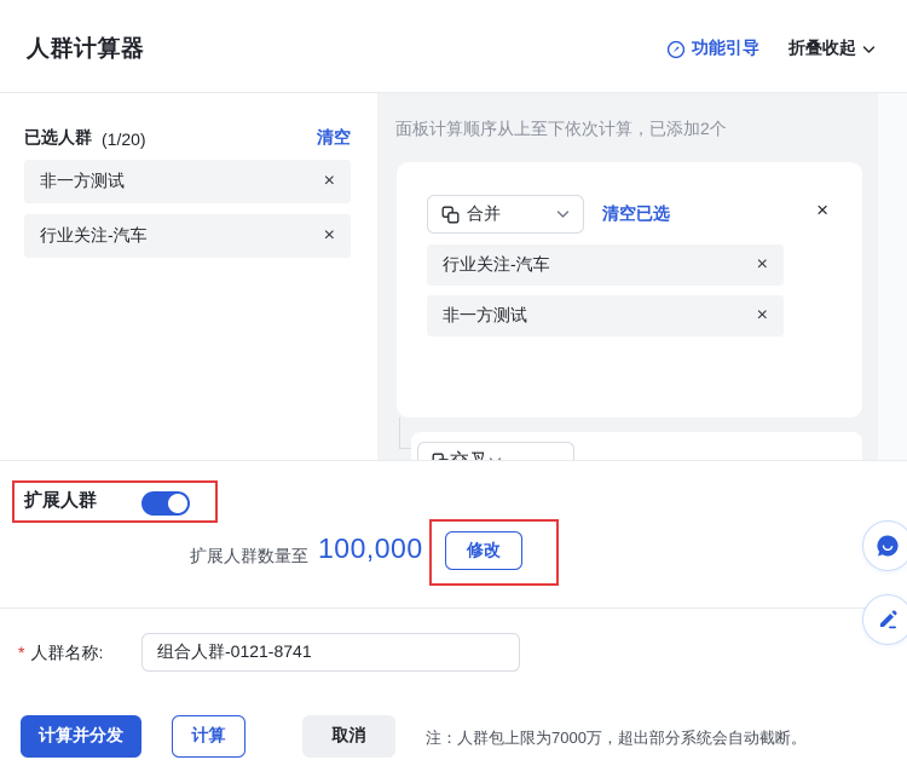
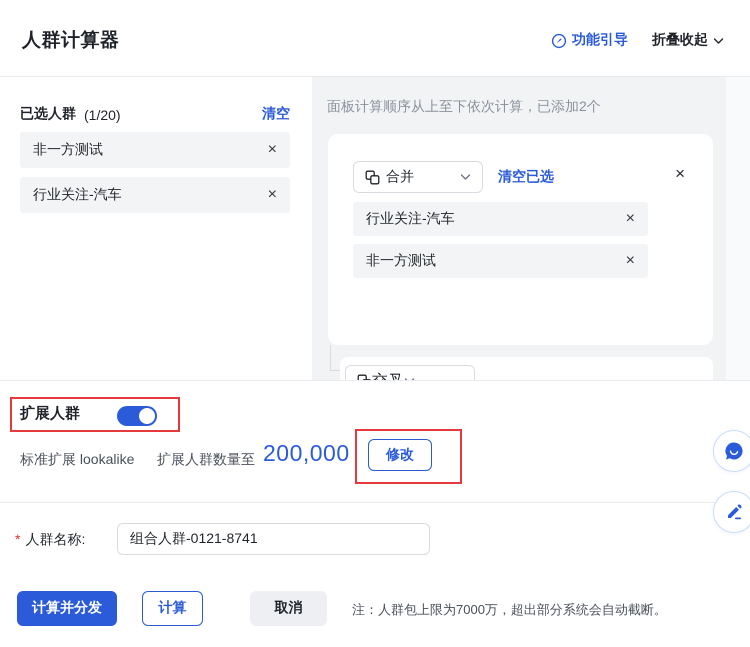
  人群计算器
  功能引导
  折叠收起
  已选人群
  (1/20)
  清空
  非一方测试
  ×
  行业关注-汽车
  ×
  面板计算顺序从上至下依次计算，已添加2个
  合并
  清空已选
  ×
  行业关注-汽车
  ×
  非一方测试
  ×
  扩展人群
+ 标准扩展 lookalike
  扩展人群数量至
- 100,000
+ 200,000
  修改
  * 人群名称:
  组合人群-0121-8741
  计算并分发
  计算
  取消
  注：人群包上限为7000万，超出部分系统会自动截断。
